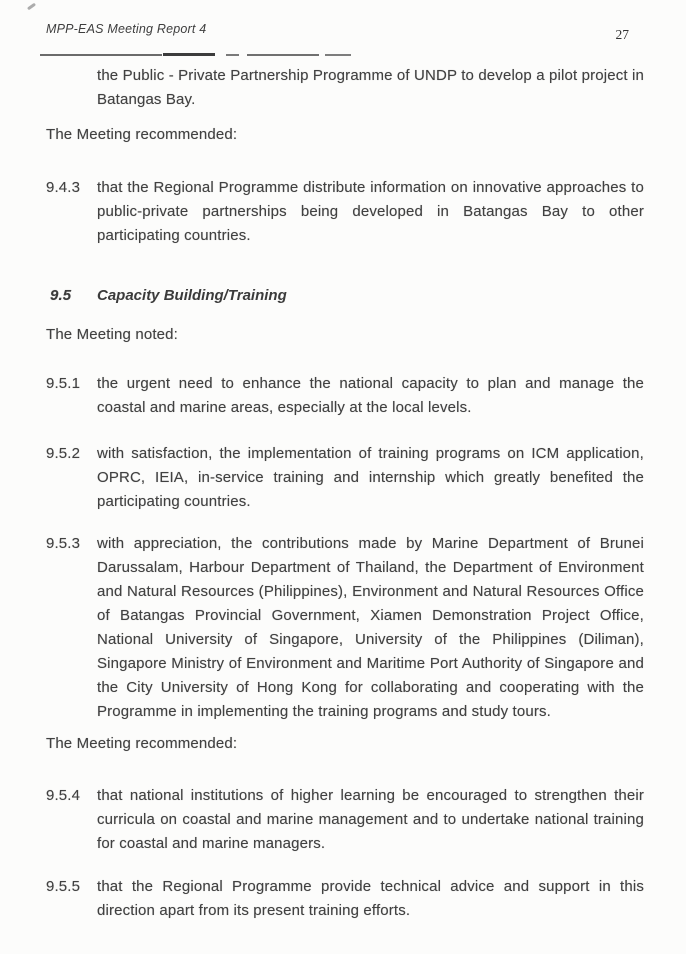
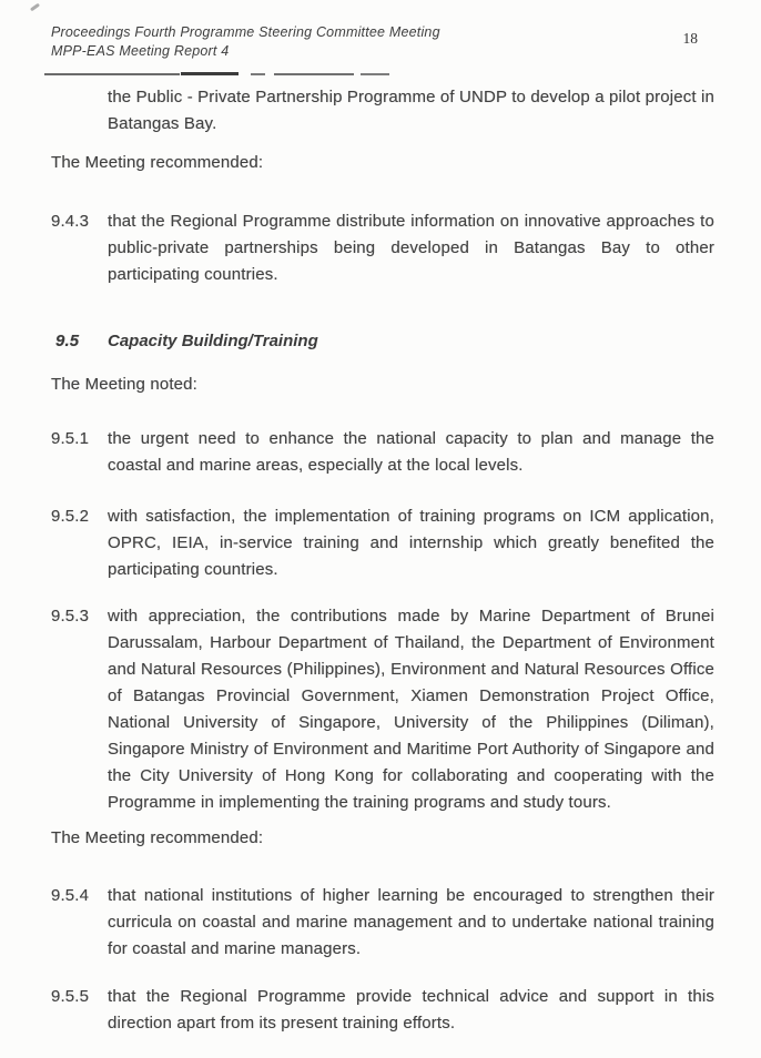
+ Proceedings Fourth Programme Steering Committee Meeting
  MPP-EAS Meeting Report 4
- 27
+ 18
  the Public - Private Partnership Programme of UNDP to develop a pilot project in Batangas Bay.
  The Meeting recommended:
  9.4.3
  that the Regional Programme distribute information on innovative approaches to public-private partnerships being developed in Batangas Bay to other participating countries.
  9.5
  Capacity Building/Training
  The Meeting noted:
  9.5.1
  the urgent need to enhance the national capacity to plan and manage the coastal and marine areas, especially at the local levels.
  9.5.2
  with satisfaction, the implementation of training programs on ICM application, OPRC, IEIA, in-service training and internship which greatly benefited the participating countries.
  9.5.3
  with appreciation, the contributions made by Marine Department of Brunei Darussalam, Harbour Department of Thailand, the Department of Environment and Natural Resources (Philippines), Environment and Natural Resources Office of Batangas Provincial Government, Xiamen Demonstration Project Office, National University of Singapore, University of the Philippines (Diliman), Singapore Ministry of Environment and Maritime Port Authority of Singapore and the City University of Hong Kong for collaborating and cooperating with the Programme in implementing the training programs and study tours.
  The Meeting recommended:
  9.5.4
  that national institutions of higher learning be encouraged to strengthen their curricula on coastal and marine management and to undertake national training for coastal and marine managers.
  9.5.5
  that the Regional Programme provide technical advice and support in this direction apart from its present training efforts.
